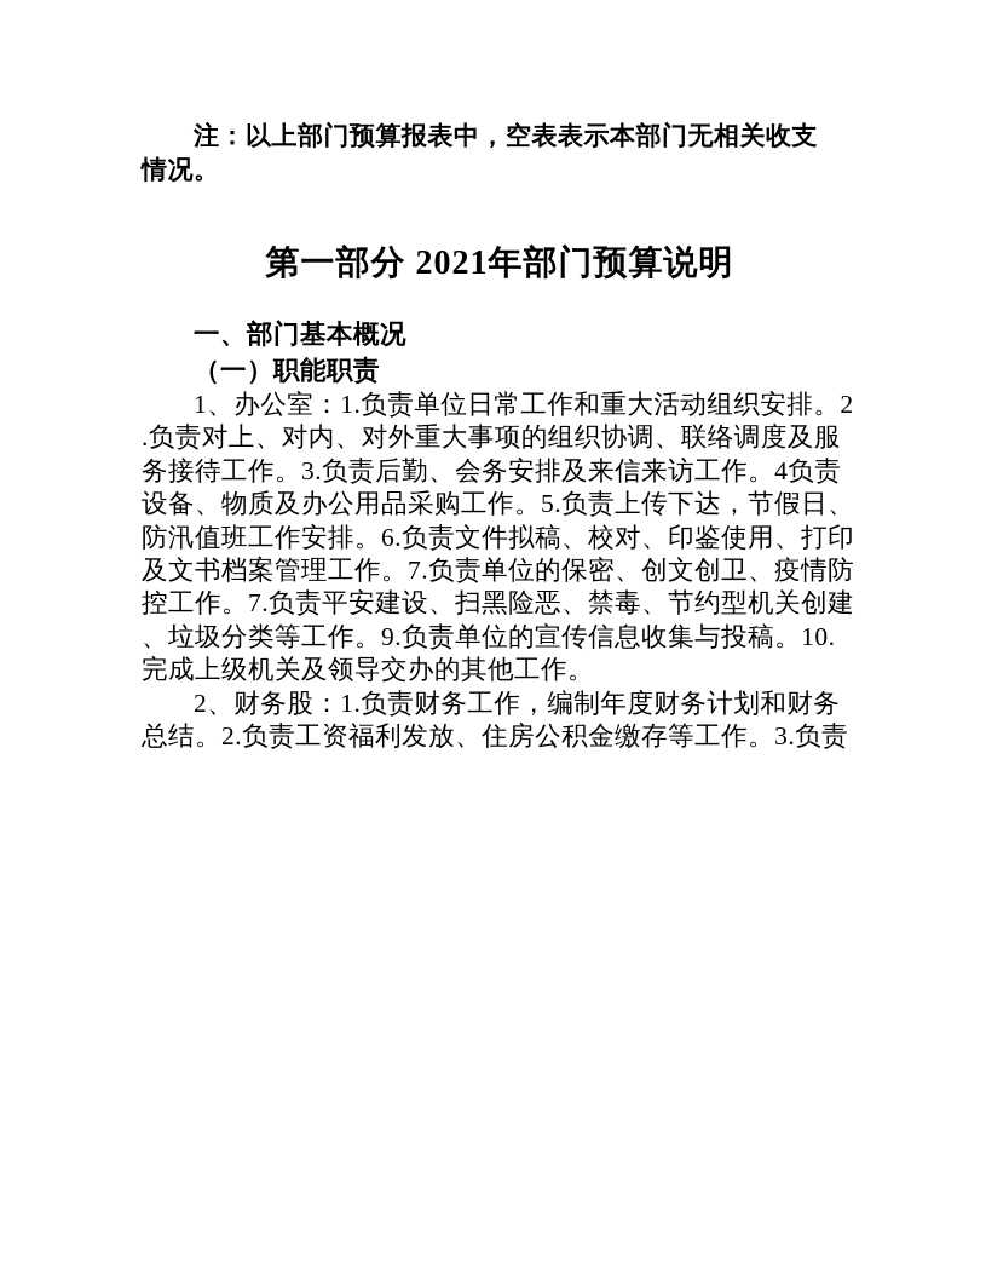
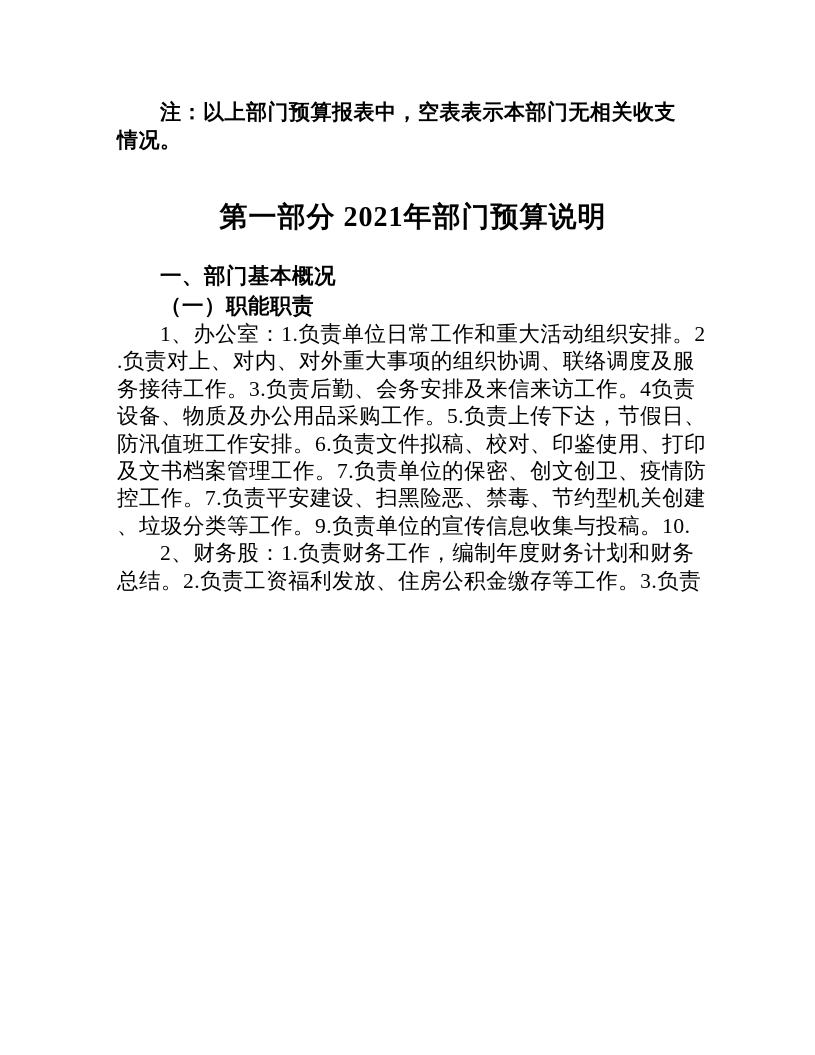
  注：以上部门预算报表中，空表表示本部门无相关收支
  情况。
  第一部分 2021年部门预算说明
  一、部门基本概况
  （一）职能职责
  1、办公室：1.负责单位日常工作和重大活动组织安排。2
  .负责对上、对内、对外重大事项的组织协调、联络调度及服
  务接待工作。3.负责后勤、会务安排及来信来访工作。4负责
  设备、物质及办公用品采购工作。5.负责上传下达，节假日、
  防汛值班工作安排。6.负责文件拟稿、校对、印鉴使用、打印
  及文书档案管理工作。7.负责单位的保密、创文创卫、疫情防
  控工作。7.负责平安建设、扫黑险恶、禁毒、节约型机关创建
  、垃圾分类等工作。9.负责单位的宣传信息收集与投稿。10.
- 完成上级机关及领导交办的其他工作。
  2、财务股：1.负责财务工作，编制年度财务计划和财务
  总结。2.负责工资福利发放、住房公积金缴存等工作。3.负责
